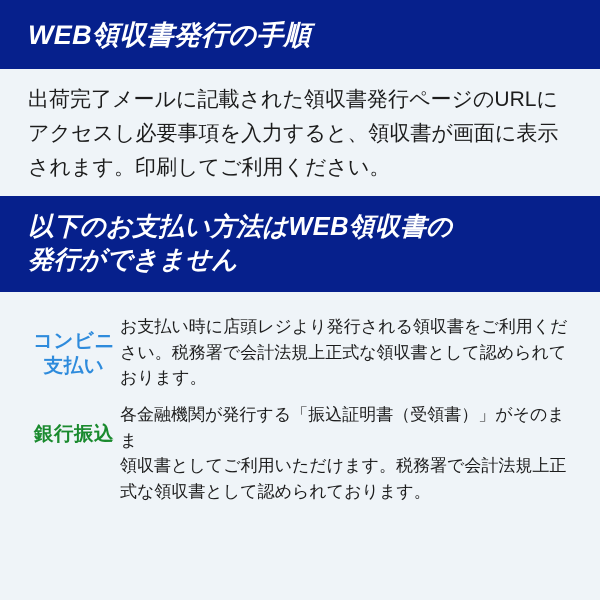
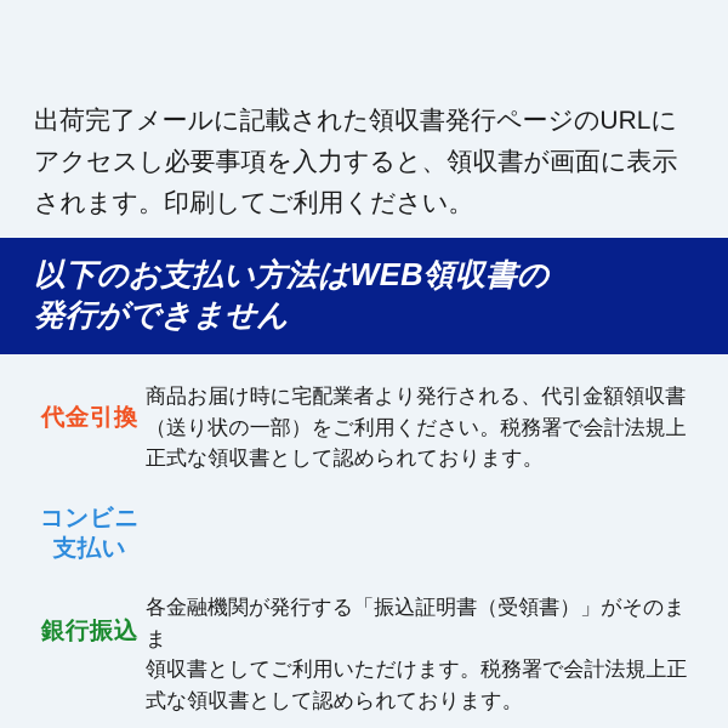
- WEB領収書発行の手順
  出荷完了メールに記載された領収書発行ページのURLに
  アクセスし必要事項を入力すると、領収書が画面に表示
  されます。印刷してご利用ください。
  以下のお支払い方法はWEB領収書の
  発行ができません
+ 代金引換
+ 商品お届け時に宅配業者より発行される、代引金額領収書
+ （送り状の一部）をご利用ください。税務署で会計法規上
+ 正式な領収書として認められております。
  コンビニ
  支払い
- お支払い時に店頭レジより発行される領収書をご利用くだ
- さい。税務署で会計法規上正式な領収書として認められて
- おります。
  銀行振込
  各金融機関が発行する「振込証明書（受領書）」がそのまま
  領収書としてご利用いただけます。税務署で会計法規上正
  式な領収書として認められております。
